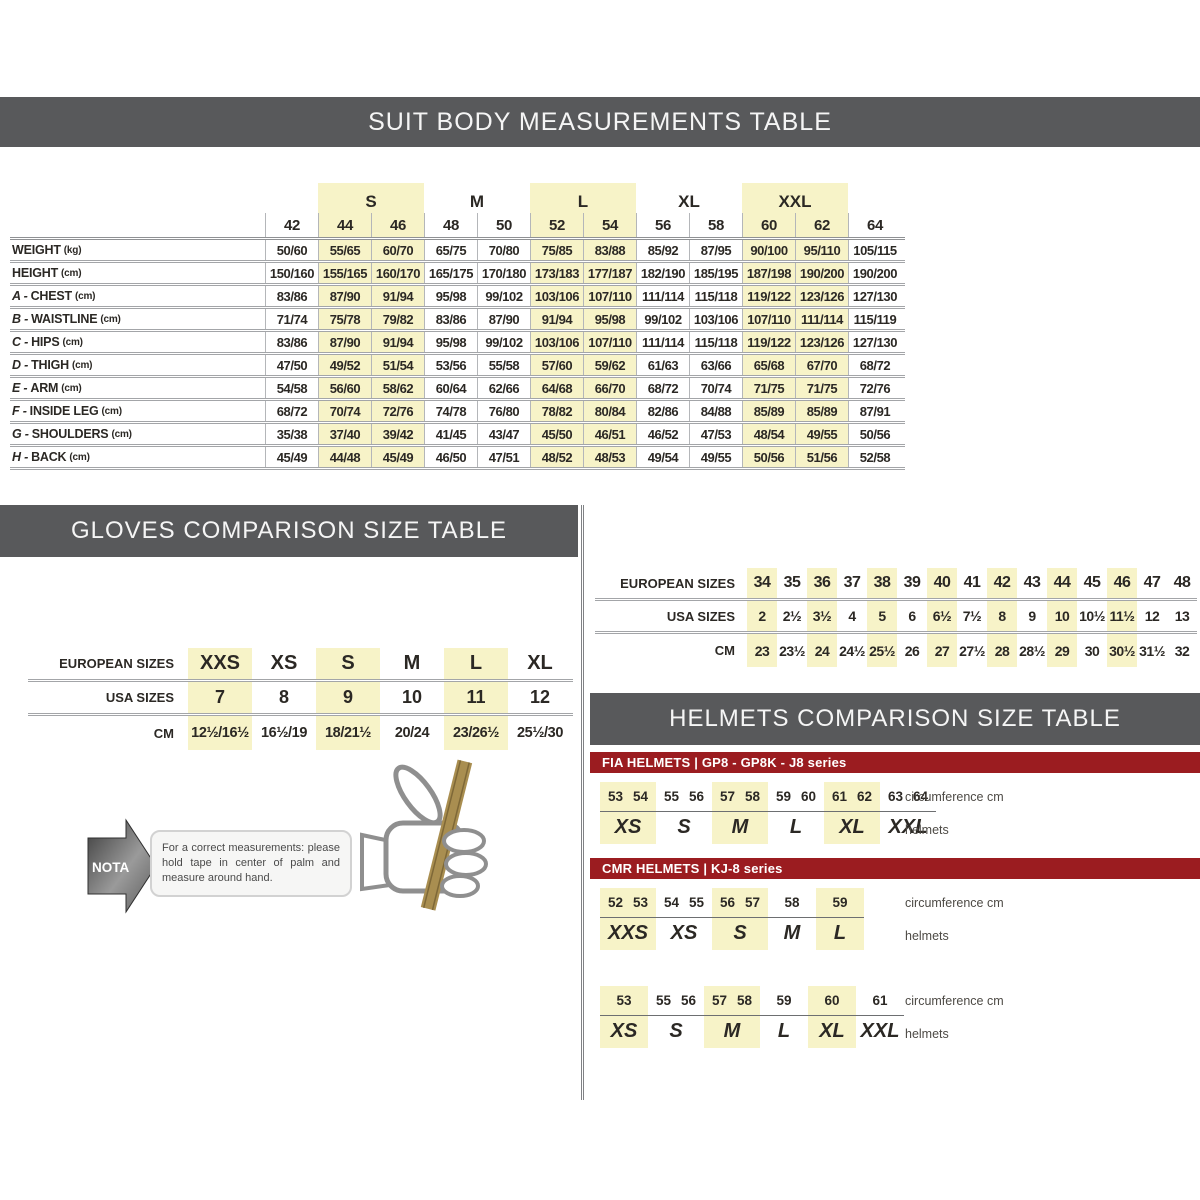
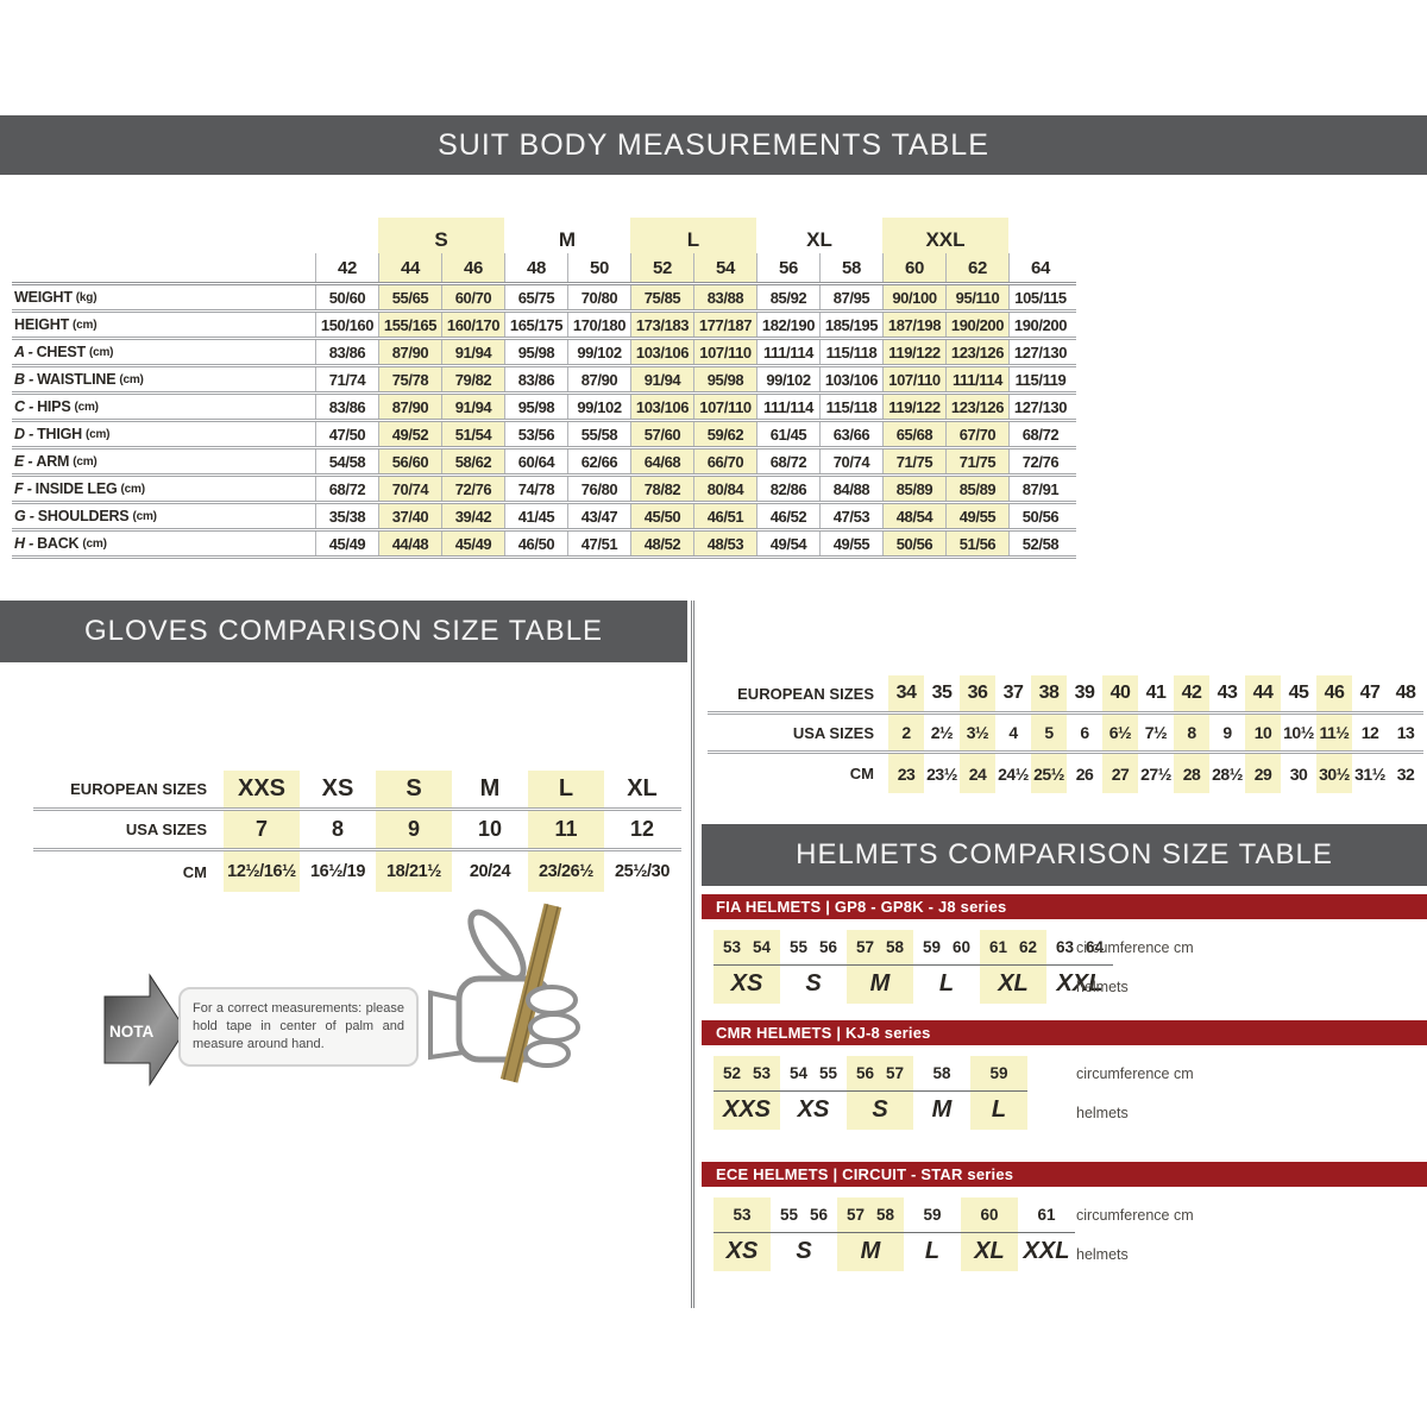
  SUIT BODY MEASUREMENTS TABLE
  S
  M
  L
  XL
  XXL
  42
  44
  46
  48
  50
  52
  54
  56
  58
  60
  62
  64
  WEIGHT
  (kg)
  50/60
  55/65
  60/70
  65/75
  70/80
  75/85
  83/88
  85/92
  87/95
  90/100
  95/110
  105/115
  HEIGHT
  (cm)
  150/160
  155/165
  160/170
  165/175
  170/180
  173/183
  177/187
  182/190
  185/195
  187/198
  190/200
  190/200
  A -
  CHEST
  (cm)
  83/86
  87/90
  91/94
  95/98
  99/102
  103/106
  107/110
  111/114
  115/118
  119/122
  123/126
  127/130
  B -
  WAISTLINE
  (cm)
  71/74
  75/78
  79/82
  83/86
  87/90
  91/94
  95/98
  99/102
  103/106
  107/110
  111/114
  115/119
  C -
  HIPS
  (cm)
  83/86
  87/90
  91/94
  95/98
  99/102
  103/106
  107/110
  111/114
  115/118
  119/122
  123/126
  127/130
  D -
  THIGH
  (cm)
  47/50
  49/52
  51/54
  53/56
  55/58
  57/60
  59/62
- 61/63
+ 61/45
  63/66
  65/68
  67/70
  68/72
  E -
  ARM
  (cm)
  54/58
  56/60
  58/62
  60/64
  62/66
  64/68
  66/70
  68/72
  70/74
  71/75
  71/75
  72/76
  F -
  INSIDE LEG
  (cm)
  68/72
  70/74
  72/76
  74/78
  76/80
  78/82
  80/84
  82/86
  84/88
  85/89
  85/89
  87/91
  G -
  SHOULDERS
  (cm)
  35/38
  37/40
  39/42
  41/45
  43/47
  45/50
  46/51
  46/52
  47/53
  48/54
  49/55
  50/56
  H -
  BACK
  (cm)
  45/49
  44/48
  45/49
  46/50
  47/51
  48/52
  48/53
  49/54
  49/55
  50/56
  51/56
  52/58
  GLOVES COMPARISON SIZE TABLE
  EUROPEAN SIZES
  XXS
  XS
  S
  M
  L
  XL
  USA SIZES
  7
  8
  9
  10
  11
  12
  CM
  12½/16½
  16½/19
  18/21½
  20/24
  23/26½
  25½/30
  NOTA
  For a correct measurements: please hold tape in center of palm and measure around hand.
  EUROPEAN SIZES
  34
  35
  36
  37
  38
  39
  40
  41
  42
  43
  44
  45
  46
  47
  48
  USA SIZES
  2
  2½
  3½
  4
  5
  6
  6½
  7½
  8
  9
  10
  10½
  11½
  12
  13
  CM
  23
  23½
  24
  24½
  25½
  26
  27
  27½
  28
  28½
  29
  30
  30½
  31½
  32
  HELMETS COMPARISON SIZE TABLE
  FIA HELMETS | GP8 - GP8K - J8 series
  53
  54
  XS
  55
  56
  S
  57
  58
  M
  59
  60
  L
  61
  62
  XL
  63
  64
  XXL
  circumference cm
  helmets
  CMR HELMETS | KJ-8 series
  52
  53
  XXS
  54
  55
  XS
  56
  57
  S
  58
  M
  59
  L
  circumference cm
  helmets
+ ECE HELMETS | CIRCUIT - STAR series
  53
  XS
  55
  56
  S
  57
  58
  M
  59
  L
  60
  XL
  61
  XXL
  circumference cm
  helmets
